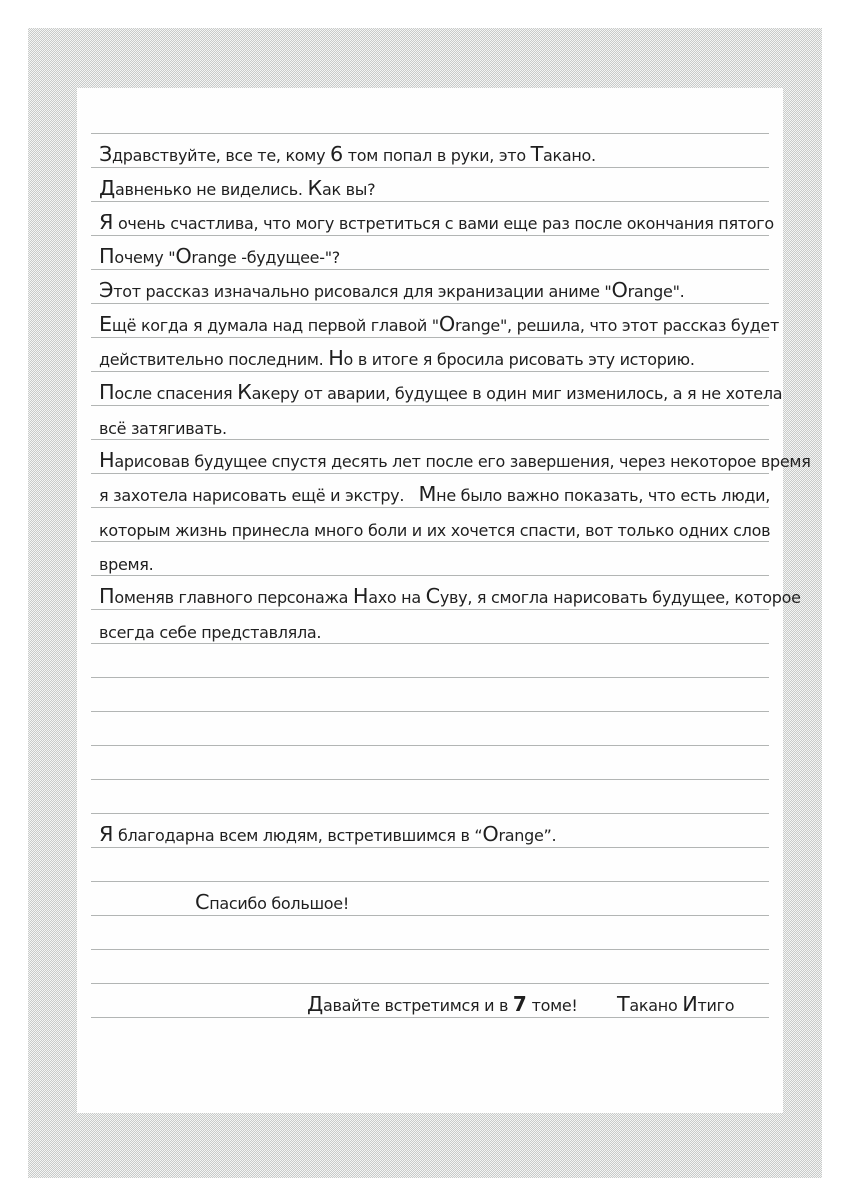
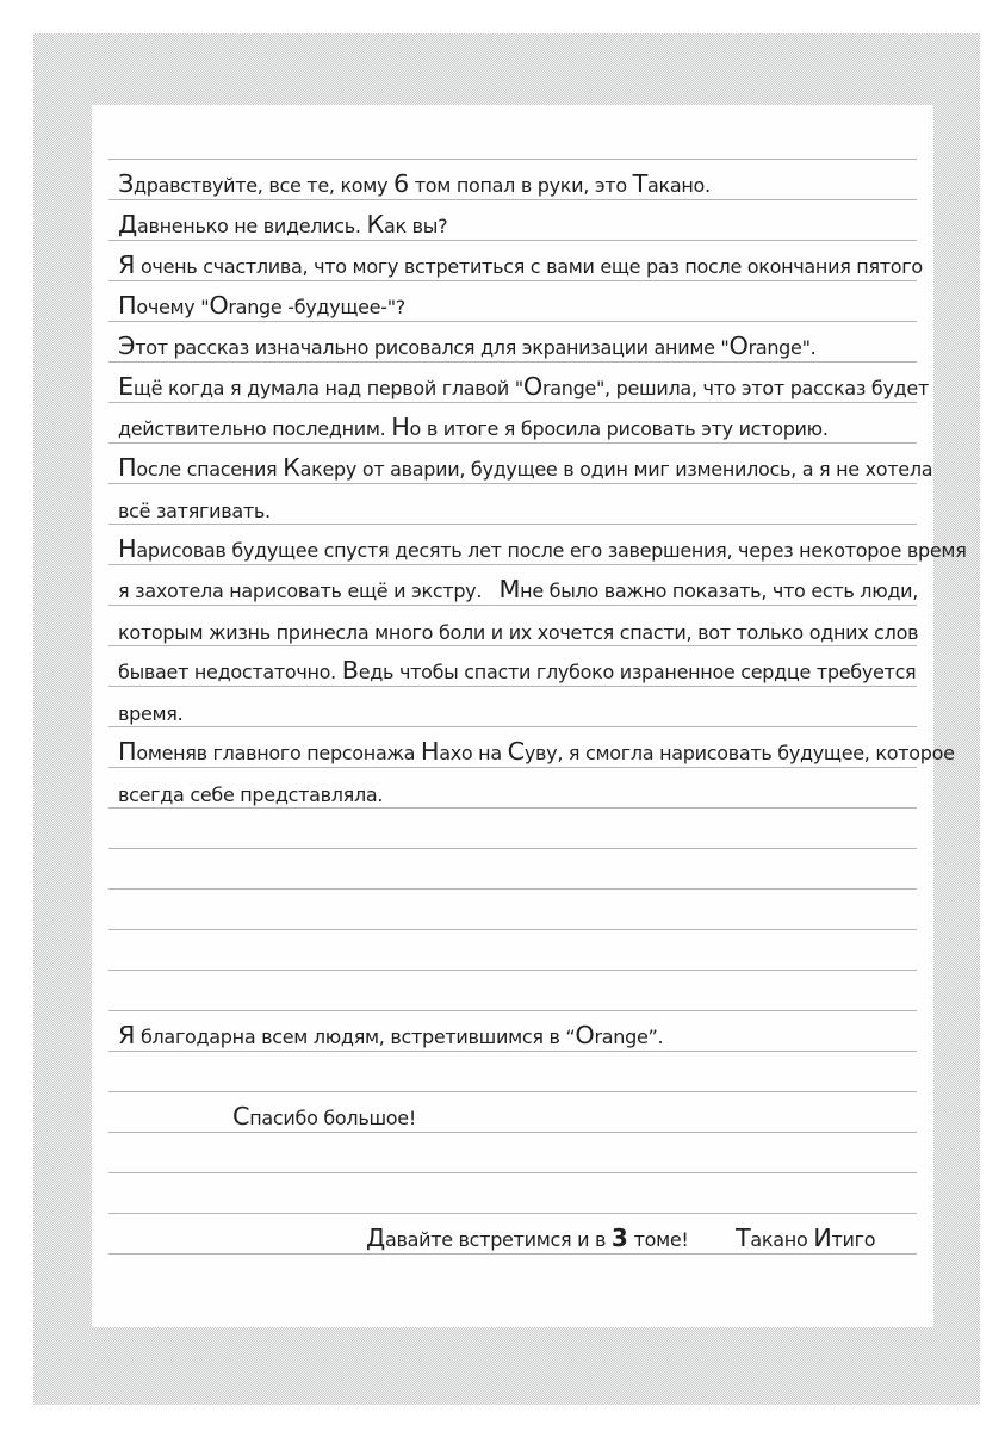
  Здравствуйте, все те, кому 6 том попал в руки, это Такано.
  Давненько не виделись. Как вы?
  Я очень счастлива, что могу встретиться с вами еще раз после окончания пятого
  Почему "Orange -будущее-"?
  Этот рассказ изначально рисовался для экранизации аниме "Orange".
  Ещё когда я думала над первой главой "Orange", решила, что этот рассказ будет
  действительно последним. Но в итоге я бросила рисовать эту историю.
  После спасения Какеру от аварии, будущее в один миг изменилось, а я не хотела
  всё затягивать.
  Нарисовав будущее спустя десять лет после его завершения, через некоторое время
  я захотела нарисовать ещё и экстру. Мне было важно показать, что есть люди,
  которым жизнь принесла много боли и их хочется спасти, вот только одних слов
+ бывает недостаточно. Ведь чтобы спасти глубоко израненное сердце требуется
  время.
  Поменяв главного персонажа Нахо на Суву, я смогла нарисовать будущее, которое
  всегда себе представляла.
  Я благодарна всем людям, встретившимся в “Orange”.
  Спасибо большое!
- Давайте встретимся и в 7 томе!
+ Давайте встретимся и в 3 томе!
  Такано Итиго
